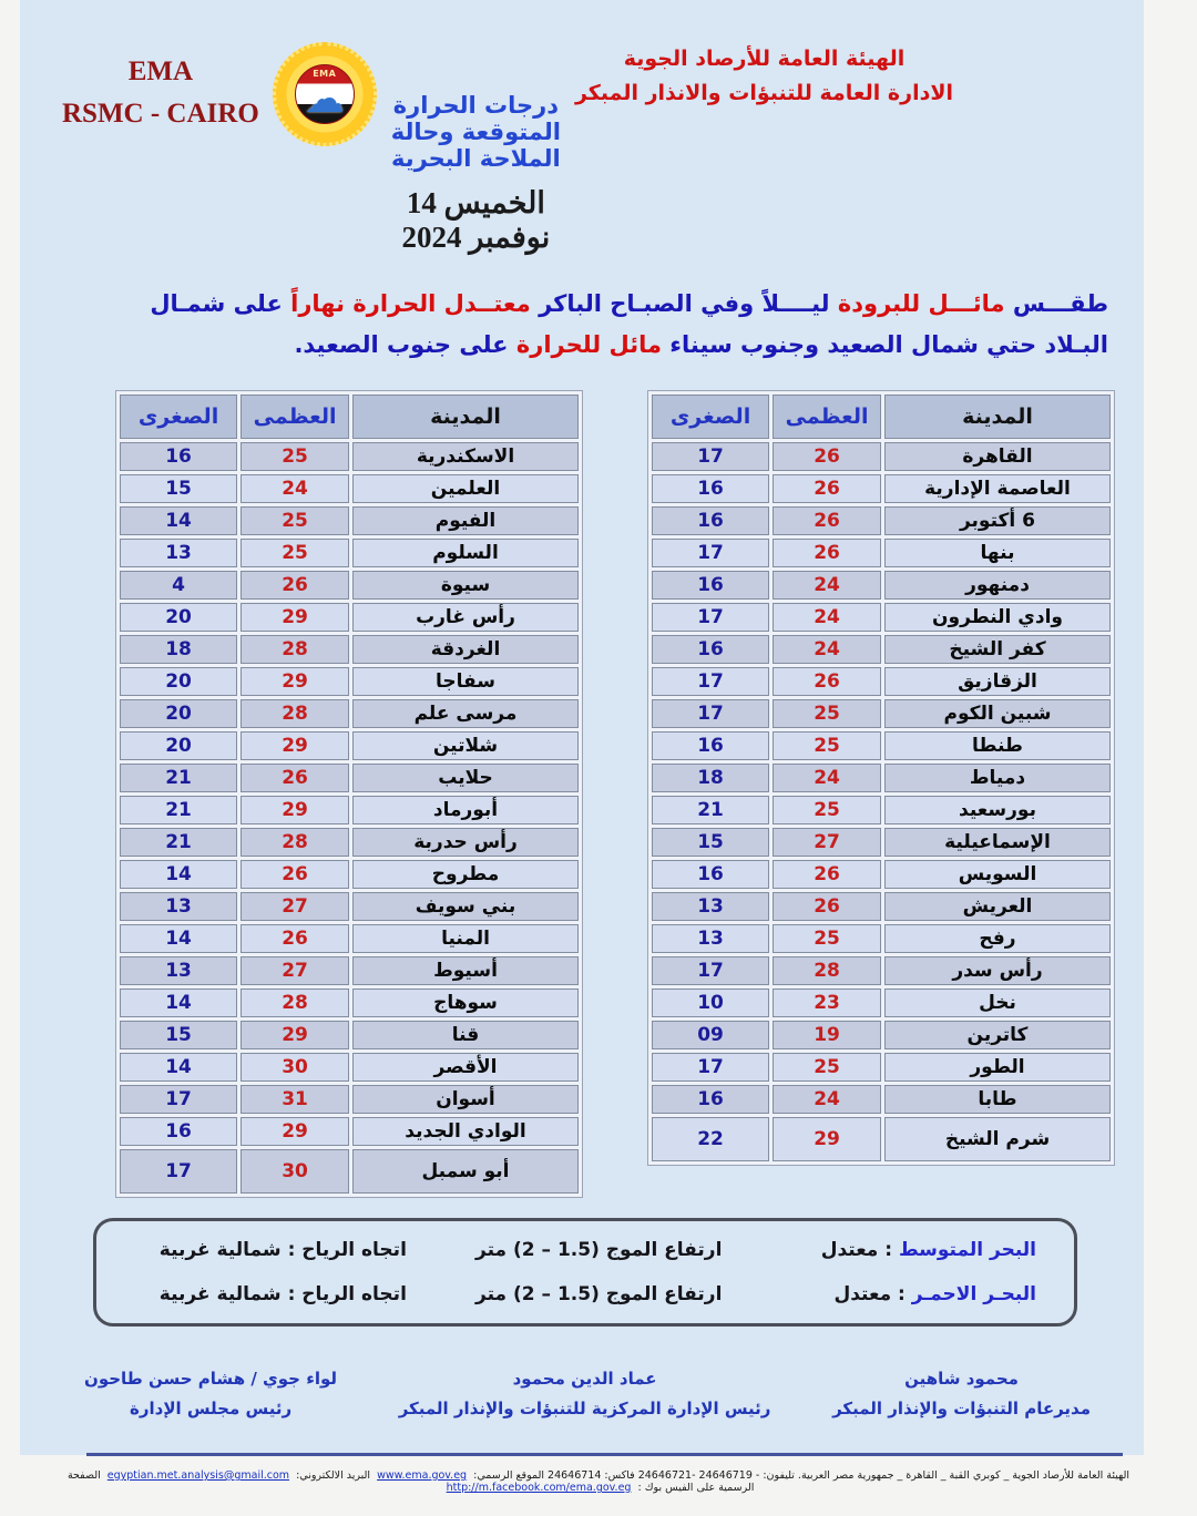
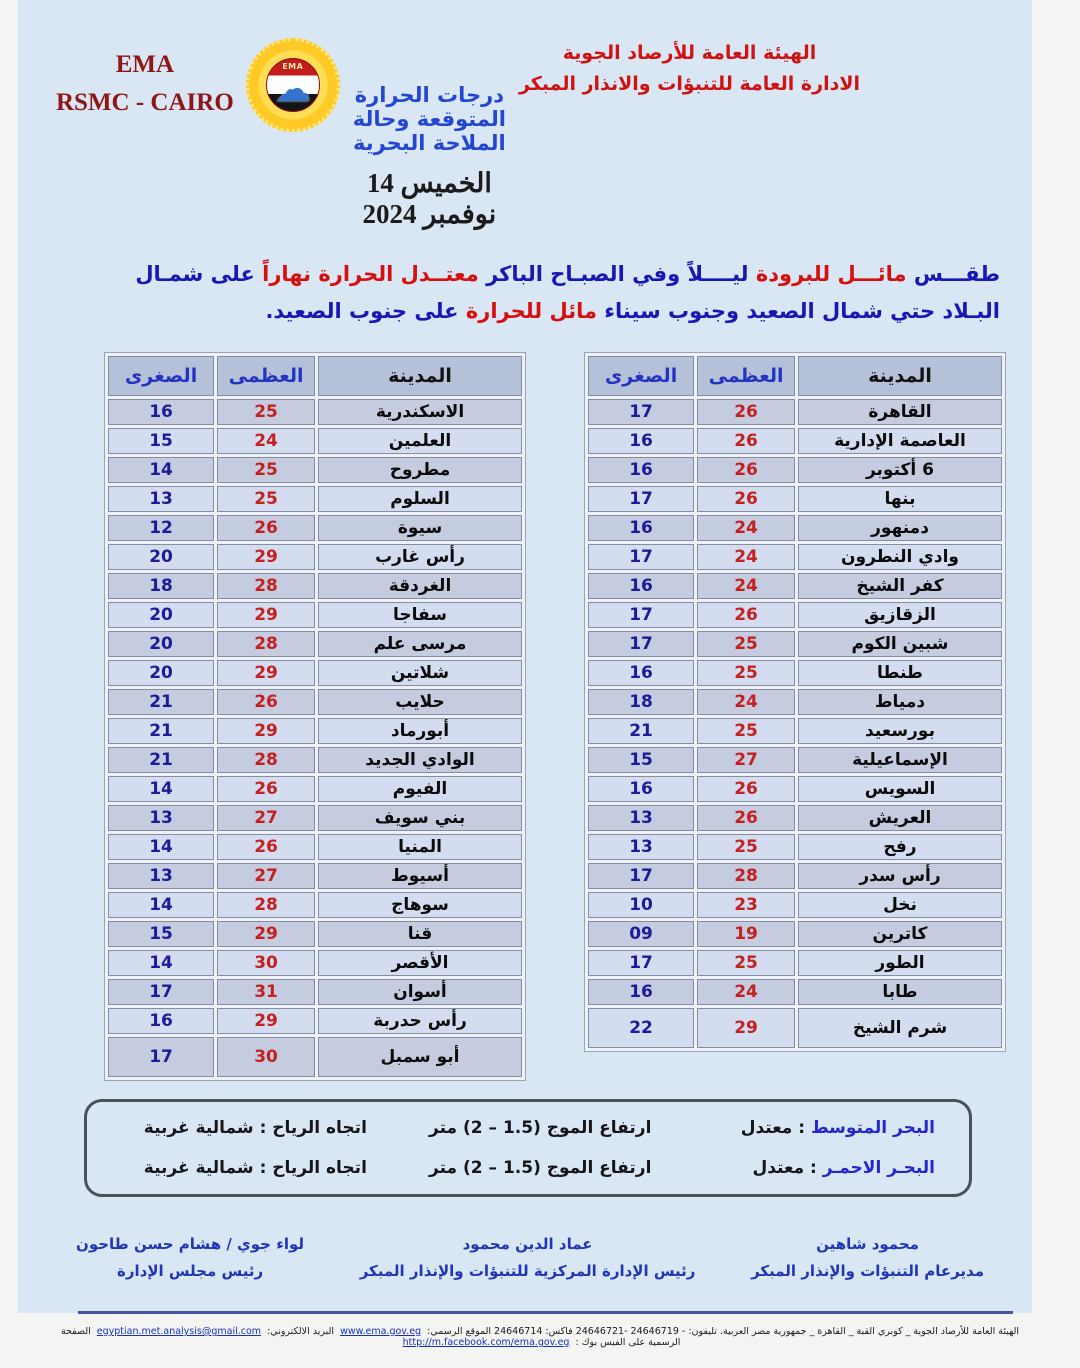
  الهيئة العامة للأرصاد الجوية
  الادارة العامة للتنبؤات والانذار المبكر
  درجات الحرارة المتوقعة وحالة الملاحة البحرية
  الخميس 14 نوفمبر 2024
  EMA
  ☁
  EMA
  RSMC - CAIRO
  طقـــس مائـــل للبرودة ليــــلاً وفي الصبـاح الباكر معتــدل الحرارة نهاراً على شمـال البـلاد حتي شمال الصعيد وجنوب سيناء مائل للحرارة على جنوب الصعيد.
  المدينة	العظمى	الصغرى
  القاهرة	26	17
  العاصمة الإدارية	26	16
  6 أكتوبر	26	16
  بنها	26	17
  دمنهور	24	16
  وادي النطرون	24	17
  كفر الشيخ	24	16
  الزقازيق	26	17
  شبين الكوم	25	17
  طنطا	25	16
  دمياط	24	18
  بورسعيد	25	21
  الإسماعيلية	27	15
  السويس	26	16
  العريش	26	13
  رفح	25	13
  رأس سدر	28	17
  نخل	23	10
  كاترين	19	09
  الطور	25	17
  طابا	24	16
  شرم الشيخ	29	22
  المدينة	العظمى	الصغرى
  الاسكندرية	25	16
  العلمين	24	15
- الفيوم	25	14
+ مطروح	25	14
  السلوم	25	13
- سيوة	26	4
+ سيوة	26	12
  رأس غارب	29	20
  الغردقة	28	18
  سفاجا	29	20
  مرسى علم	28	20
  شلاتين	29	20
  حلايب	26	21
  أبورماد	29	21
- رأس حدربة	28	21
+ الوادي الجديد	28	21
- مطروح	26	14
+ الفيوم	26	14
  بني سويف	27	13
  المنيا	26	14
  أسيوط	27	13
  سوهاج	28	14
  قنا	29	15
  الأقصر	30	14
  أسوان	31	17
- الوادي الجديد	29	16
+ رأس حدربة	29	16
  أبو سمبل	30	17
  البحر المتوسط : معتدل
  ارتفاع الموج (1.5 – 2) متر
  اتجاه الرياح : شمالية غربية
  البحـر الاحمـر : معتدل
  ارتفاع الموج (1.5 – 2) متر
  اتجاه الرياح : شمالية غربية
  محمود شاهين
  مديرعام التنبؤات والإنذار المبكر
  عماد الدين محمود
  رئيس الإدارة المركزية للتنبؤات والإنذار المبكر
  لواء جوي / هشام حسن طاحون
  رئيس مجلس الإدارة
  الهيئة العامة للأرصاد الجوية _ كوبري القبة _ القاهرة _ جمهورية مصر العربية. تليفون: - 24646719 -24646721 فاكس: 24646714 الموقع الرسمي: www.ema.gov.eg البريد الالكتروني: egyptian.met.analysis@gmail.com الصفحة الرسمية على الفيس بوك : http://m.facebook.com/ema.gov.eg
